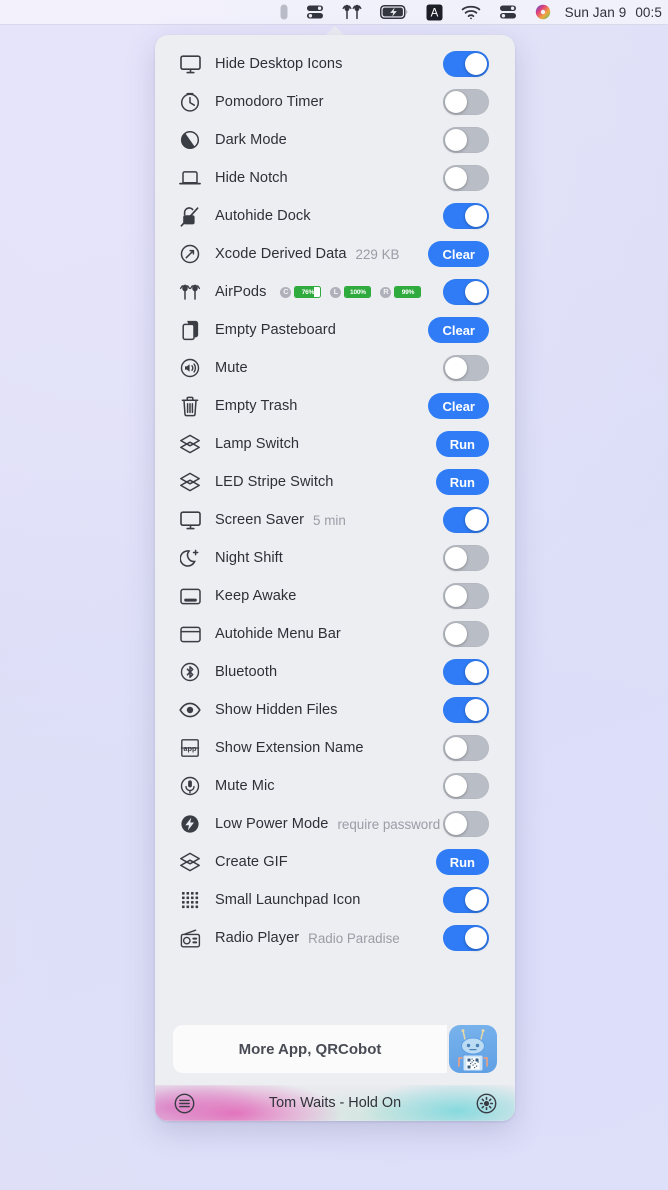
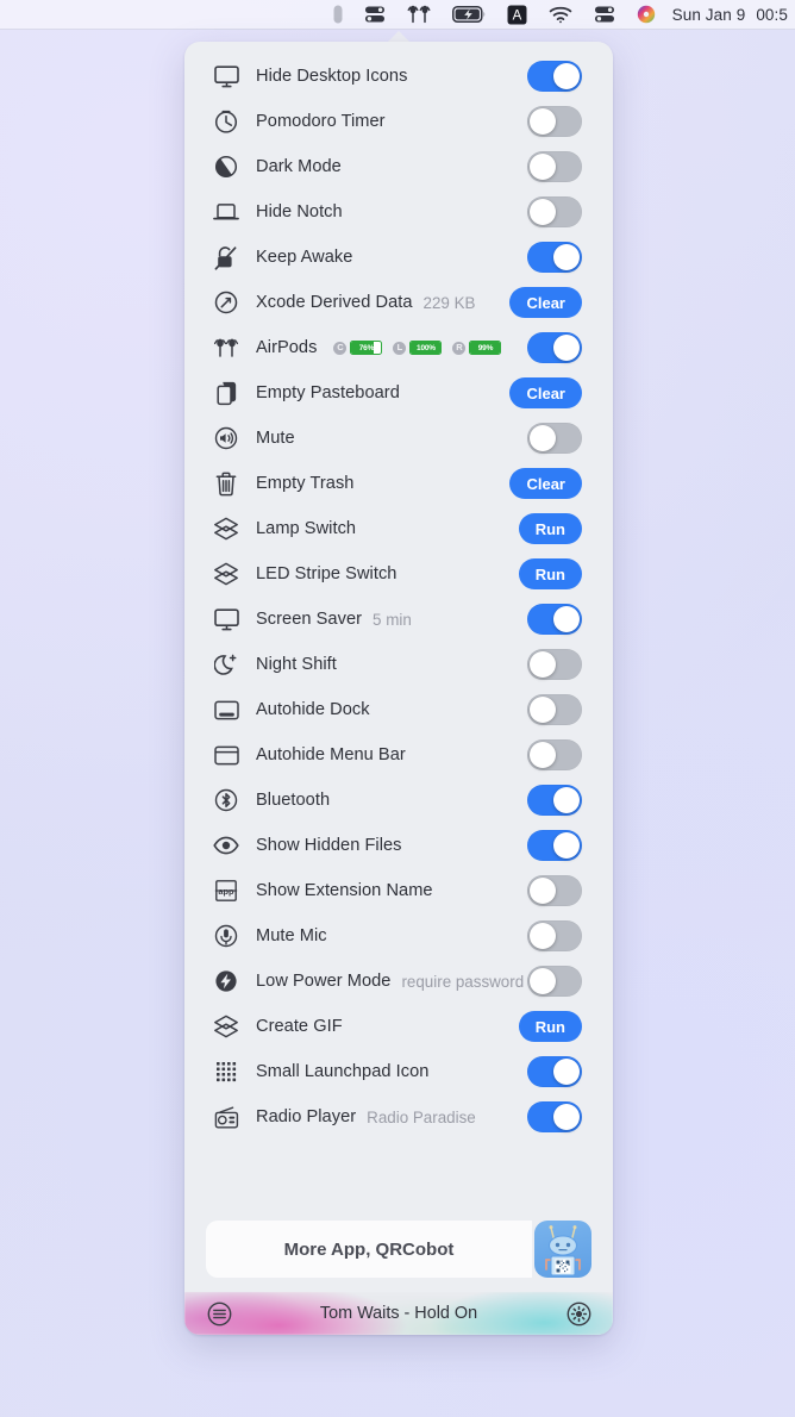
  A
  Sun Jan 9
  00:5
  Hide Desktop Icons
  Pomodoro Timer
  Dark Mode
  Hide Notch
- Autohide Dock
+ Keep Awake
  Xcode Derived Data
  229 KB
  Clear
  AirPods
  C
  L
  R
  Empty Pasteboard
  Clear
  Mute
  Empty Trash
  Clear
  Lamp Switch
  Run
  LED Stripe Switch
  Run
  Screen Saver
  5 min
  Night Shift
- Keep Awake
+ Autohide Dock
  Autohide Menu Bar
  Bluetooth
  Show Hidden Files
  Show Extension Name
  Mute Mic
  Low Power Mode
  require password
  Create GIF
  Run
  Small Launchpad Icon
  Radio Player
  Radio Paradise
  More App, QRCobot
  Tom Waits - Hold On
